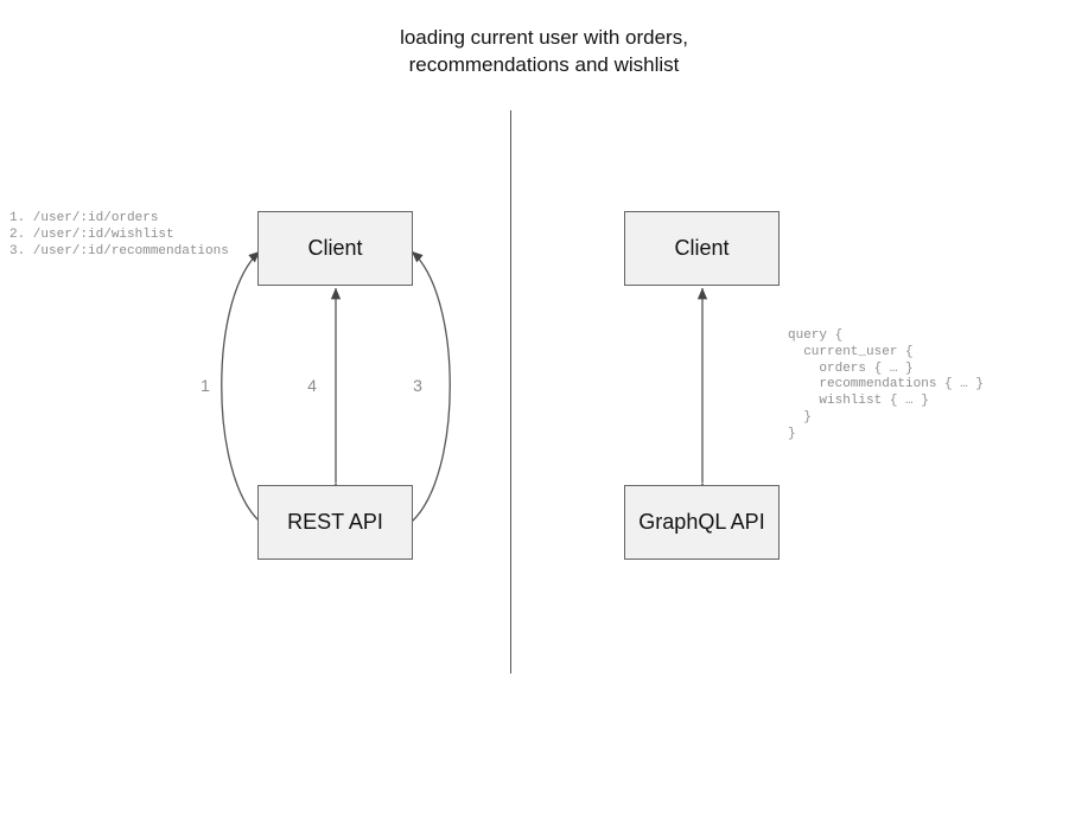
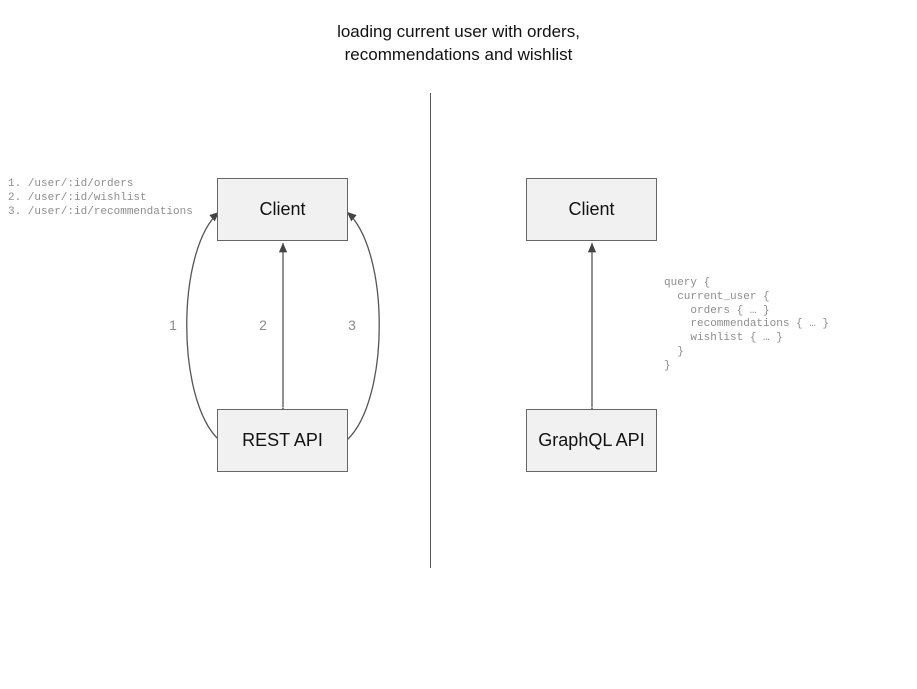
  loading current user with orders,
  recommendations and wishlist
  Client
  REST API
  Client
  GraphQL API
  1
- 4
+ 2
  3
  1. /user/:id/orders
  2. /user/:id/wishlist
  3. /user/:id/recommendations
  query {
  current_user {
  orders { … }
  recommendations { … }
  wishlist { … }
  }
  }
